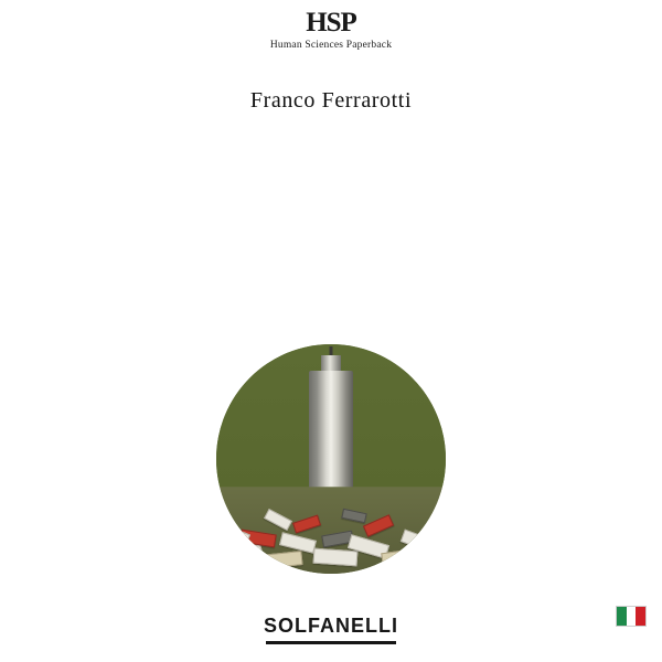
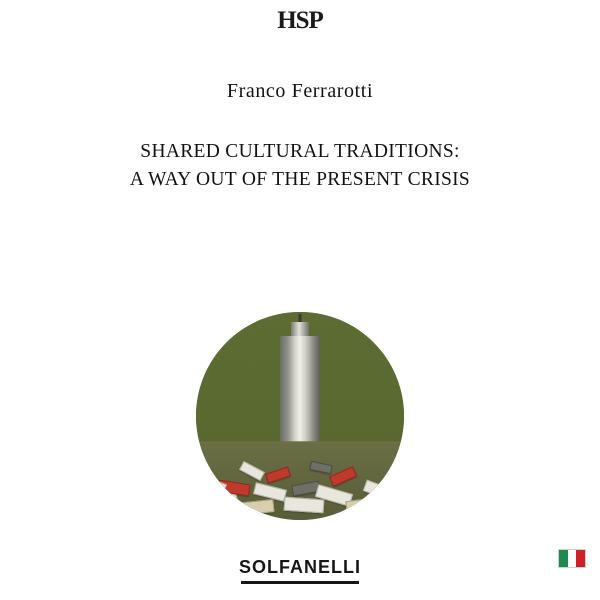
  HSP
- Human Sciences Paperback
  Franco Ferrarotti
+ SHARED CULTURAL TRADITIONS:
+ A WAY OUT OF THE PRESENT CRISIS
  SOLFANELLI
